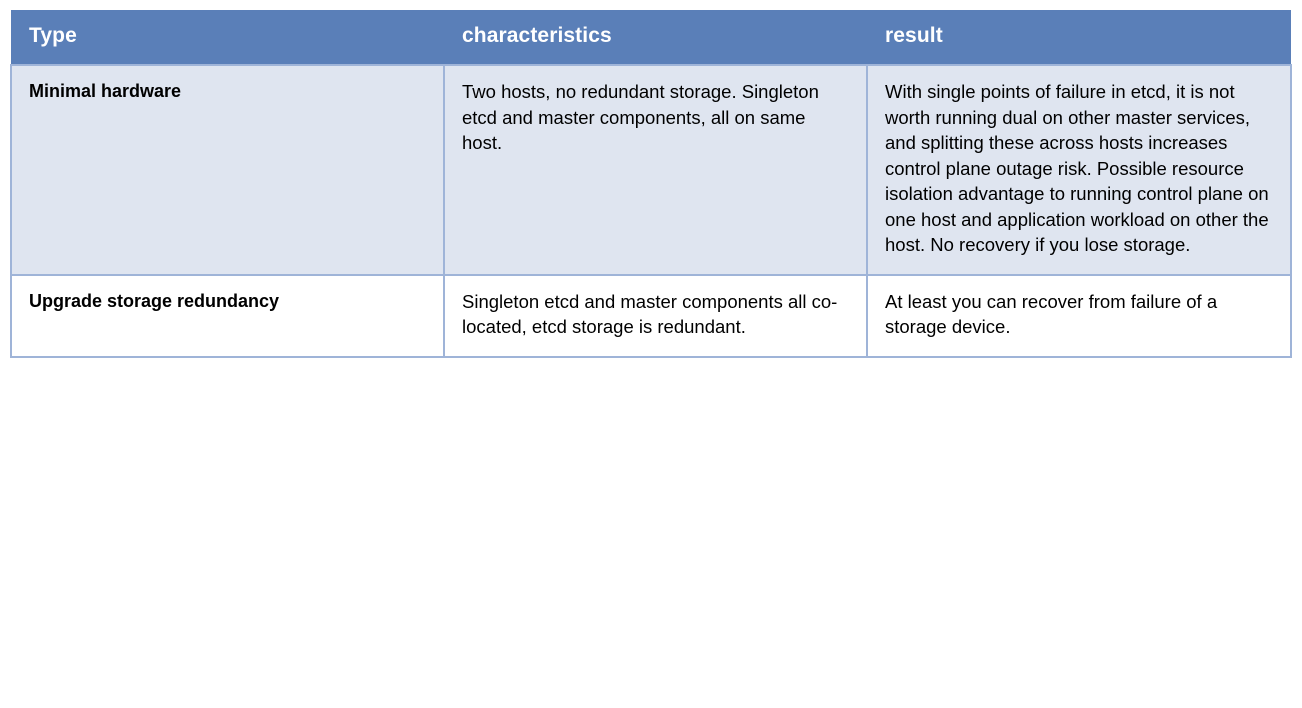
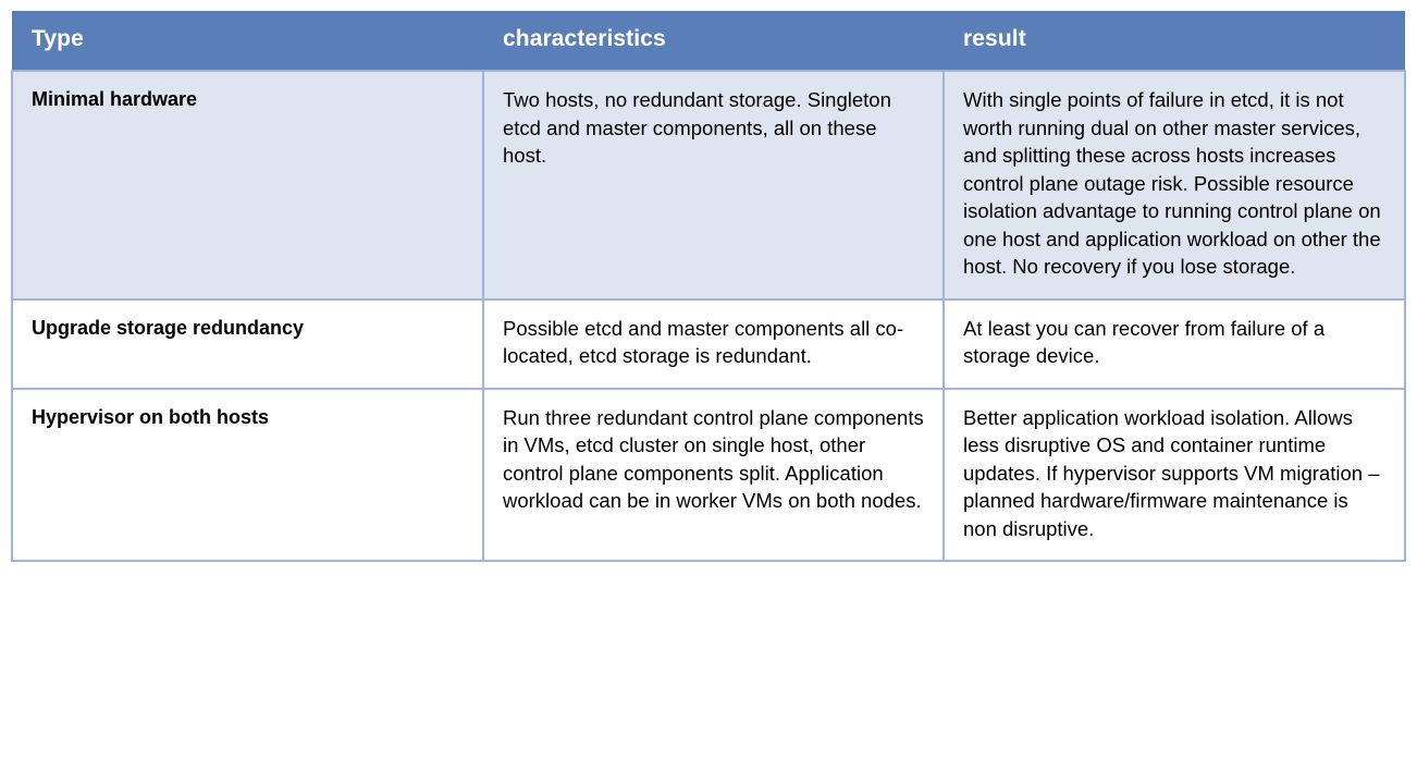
  Type	characteristics	result
- Minimal hardware	Two hosts, no redundant storage. Singleton etcd and master components, all on same host.	With single points of failure in etcd, it is not worth running dual on other master services, and splitting these across hosts increases control plane outage risk. Possible resource isolation advantage to running control plane on one host and application workload on other the host. No recovery if you lose storage.
+ Minimal hardware	Two hosts, no redundant storage. Singleton etcd and master components, all on these host.	With single points of failure in etcd, it is not worth running dual on other master services, and splitting these across hosts increases control plane outage risk. Possible resource isolation advantage to running control plane on one host and application workload on other the host. No recovery if you lose storage.
- Upgrade storage redundancy	Singleton etcd and master components all co-located, etcd storage is redundant.	At least you can recover from failure of a storage device.
+ Upgrade storage redundancy	Possible etcd and master components all co-located, etcd storage is redundant.	At least you can recover from failure of a storage device.
+ Hypervisor on both hosts	Run three redundant control plane components in VMs, etcd cluster on single host, other control plane components split. Application workload can be in worker VMs on both nodes.	Better application workload isolation. Allows less disruptive OS and container runtime updates. If hypervisor supports VM migration – planned hardware/firmware maintenance is non disruptive.
